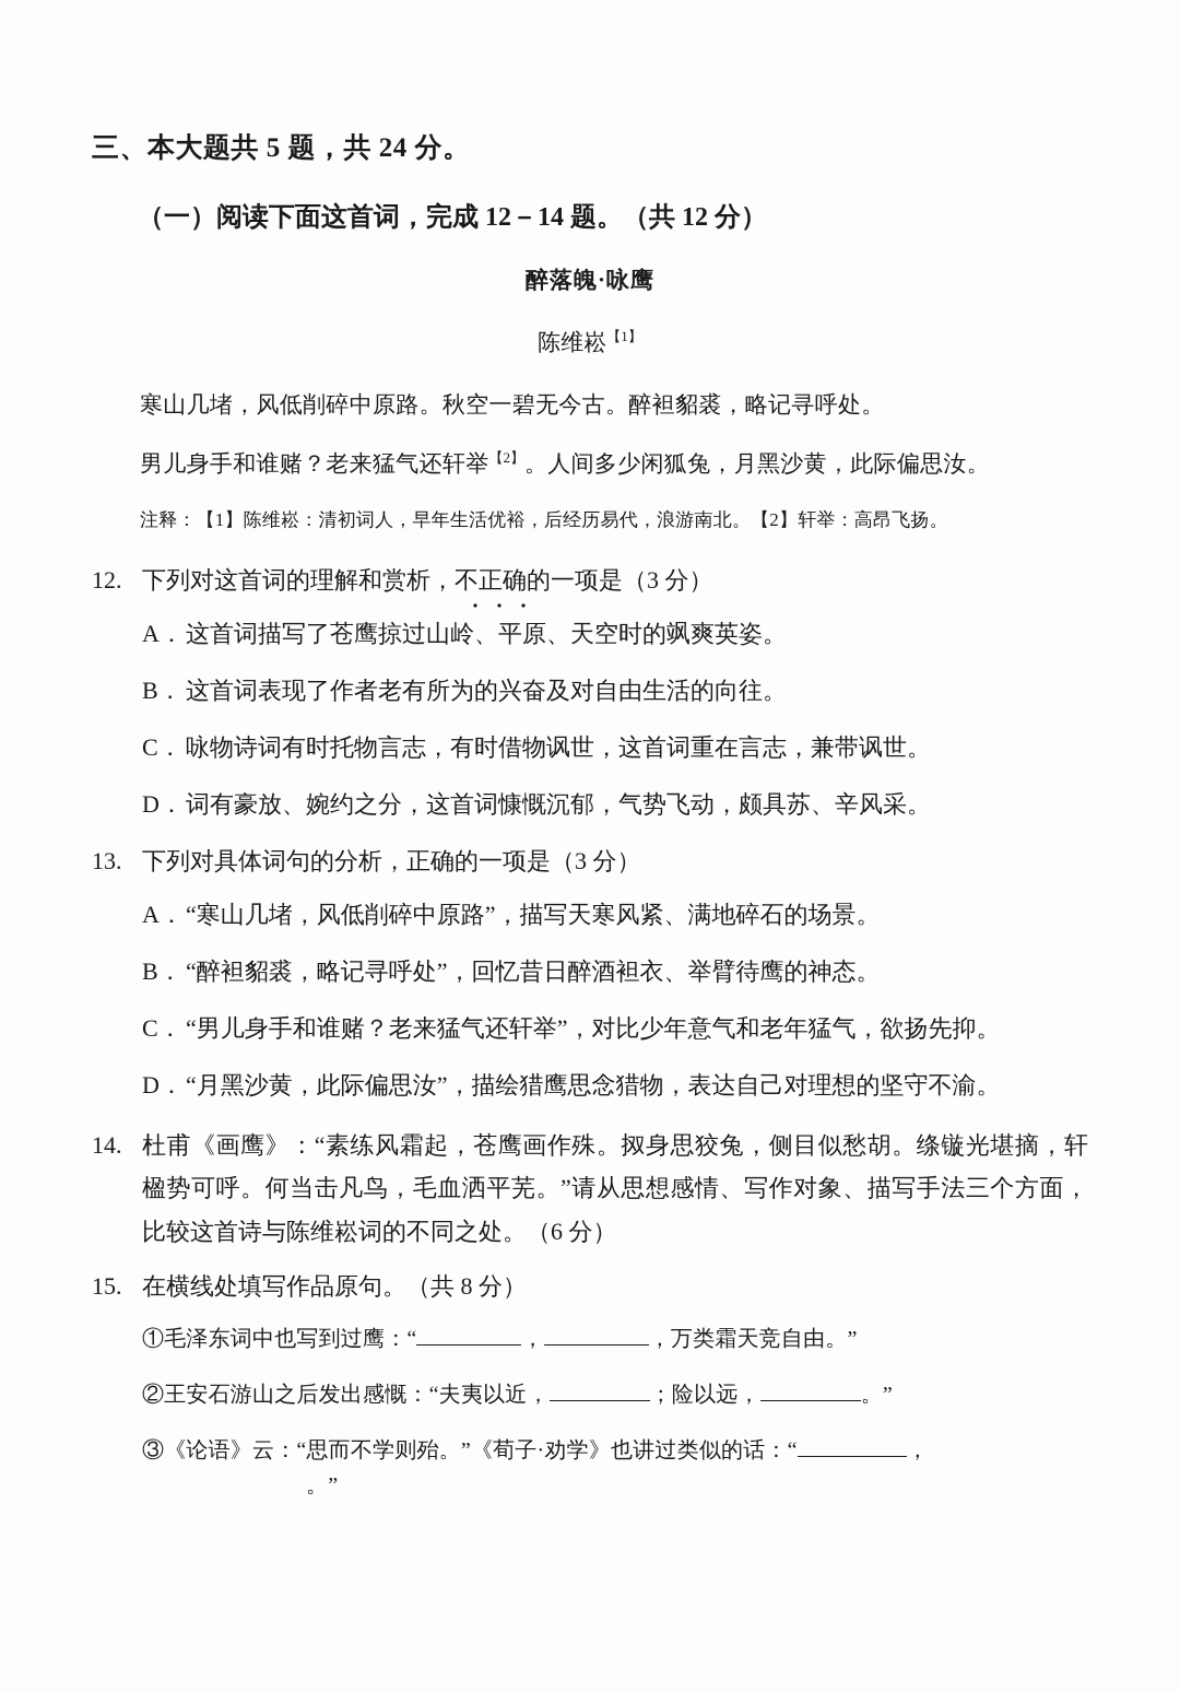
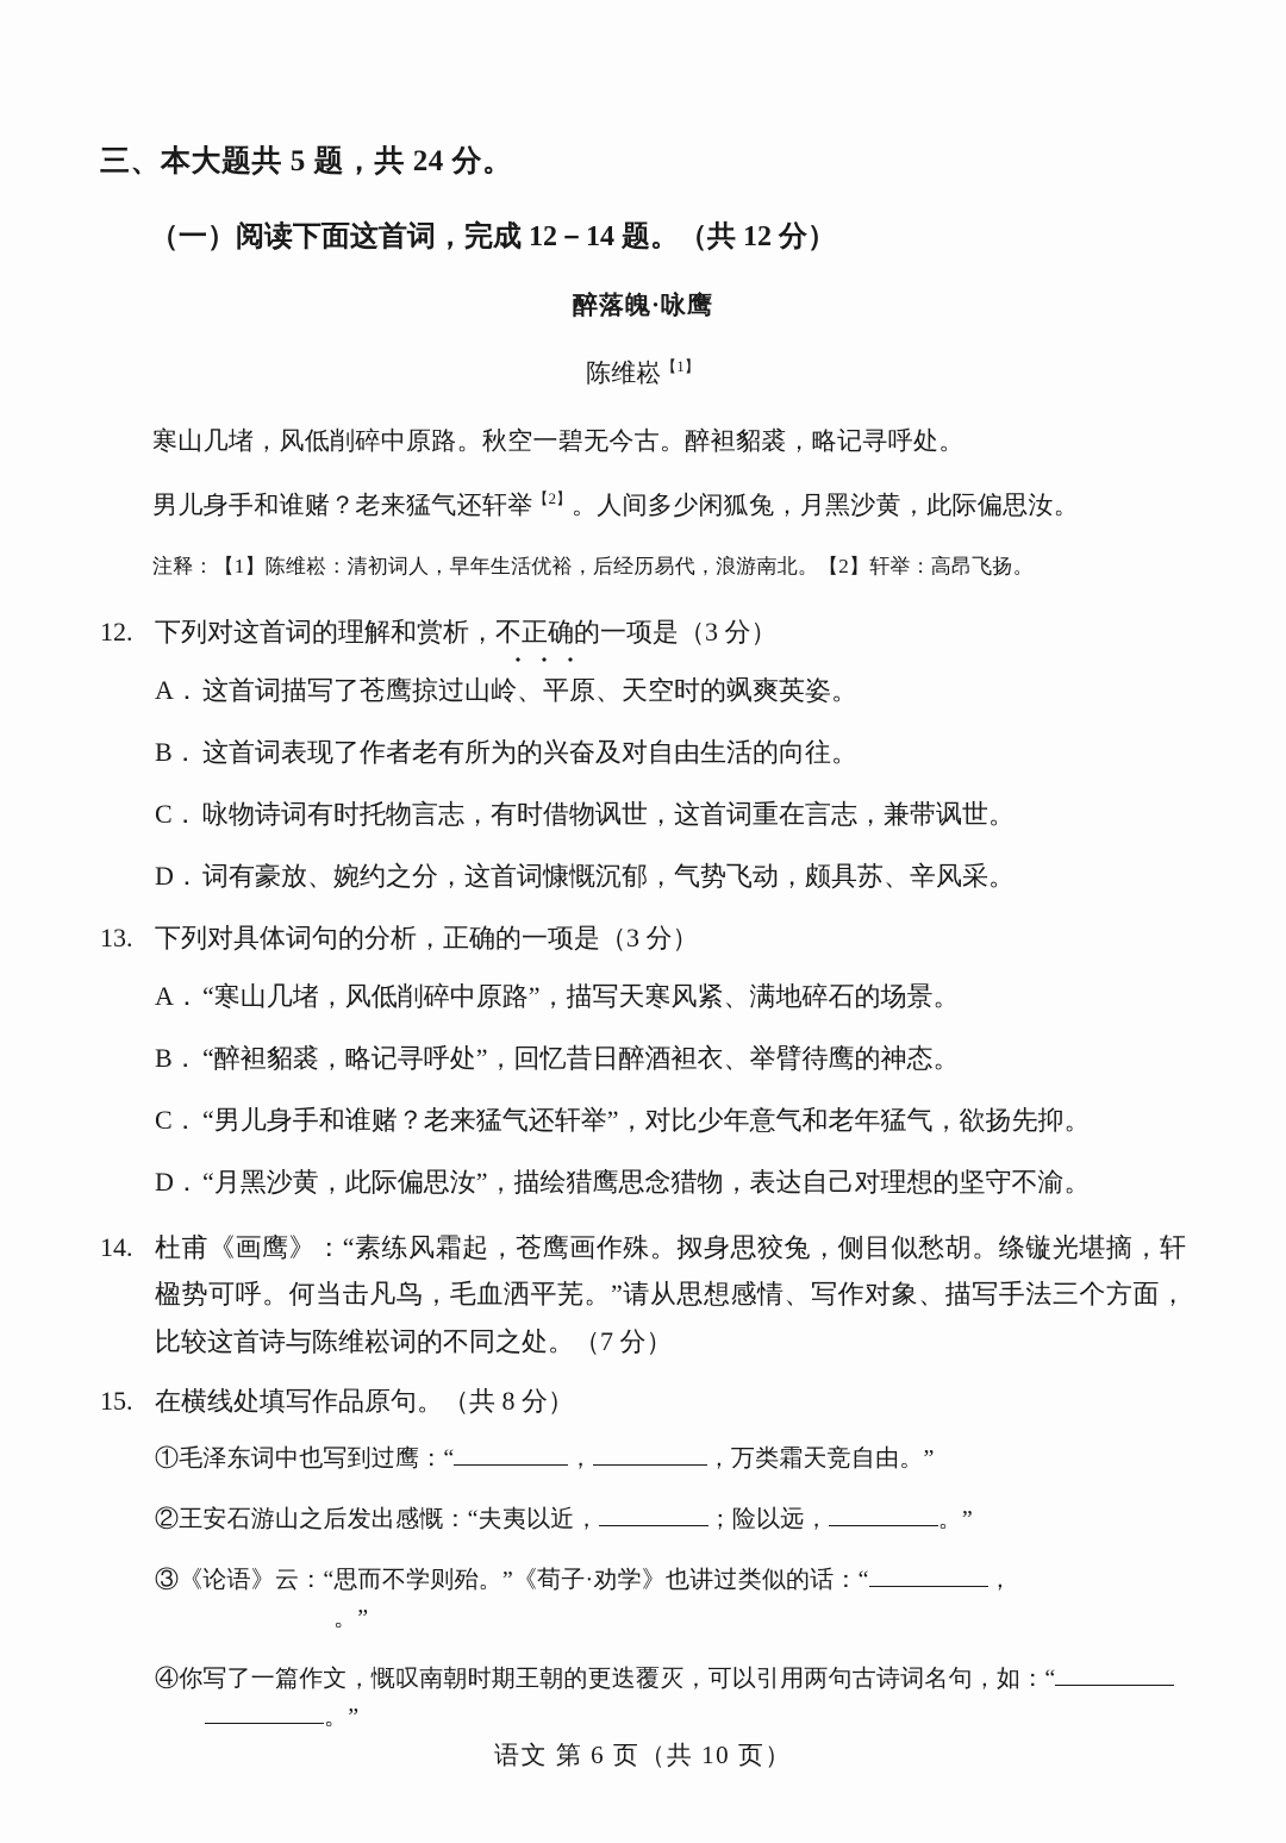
  三、本大题共 5 题，共 24 分。
  （一）阅读下面这首词，完成 12－14 题。（共 12 分）
  醉落魄·咏鹰
  陈维崧【1】
  寒山几堵，风低削碎中原路。秋空一碧无今古。醉袒貂裘，略记寻呼处。
  男儿身手和谁赌？老来猛气还轩举【2】。人间多少闲狐兔，月黑沙黄，此际偏思汝。
  注释：【1】陈维崧：清初词人，早年生活优裕，后经历易代，浪游南北。【2】轩举：高昂飞扬。
  12.
  下列对这首词的理解和赏析，不正确的一项是（3 分）
  A．
  这首词描写了苍鹰掠过山岭、平原、天空时的飒爽英姿。
  B．
  这首词表现了作者老有所为的兴奋及对自由生活的向往。
  C．
  咏物诗词有时托物言志，有时借物讽世，这首词重在言志，兼带讽世。
  D．
  词有豪放、婉约之分，这首词慷慨沉郁，气势飞动，颇具苏、辛风采。
  13.
  下列对具体词句的分析，正确的一项是（3 分）
  A．
  “寒山几堵，风低削碎中原路”，描写天寒风紧、满地碎石的场景。
  B．
  “醉袒貂裘，略记寻呼处”，回忆昔日醉酒袒衣、举臂待鹰的神态。
  C．
  “男儿身手和谁赌？老来猛气还轩举”，对比少年意气和老年猛气，欲扬先抑。
  D．
  “月黑沙黄，此际偏思汝”，描绘猎鹰思念猎物，表达自己对理想的坚守不渝。
  14.
- 杜甫《画鹰》：“素练风霜起，苍鹰画作殊。㧐身思狡兔，侧目似愁胡。绦镟光堪摘，轩楹势可呼。何当击凡鸟，毛血洒平芜。”请从思想感情、写作对象、描写手法三个方面，比较这首诗与陈维崧词的不同之处。（6 分）
+ 杜甫《画鹰》：“素练风霜起，苍鹰画作殊。㧐身思狡兔，侧目似愁胡。绦镟光堪摘，轩楹势可呼。何当击凡鸟，毛血洒平芜。”请从思想感情、写作对象、描写手法三个方面，比较这首诗与陈维崧词的不同之处。（7 分）
  15.
  在横线处填写作品原句。（共 8 分）
  ①毛泽东词中也写到过鹰：“ ， ，万类霜天竞自由。”
  ②王安石游山之后发出感慨：“夫夷以近， ；险以远， 。”
  ③《论语》云：“思而不学则殆。”《荀子·劝学》也讲过类似的话：“ ，。”
+ ④你写了一篇作文，慨叹南朝时期王朝的更迭覆灭，可以引用两句古诗词名句，如：“
+ 。”
+ 语文 第 6 页（共 10 页）
